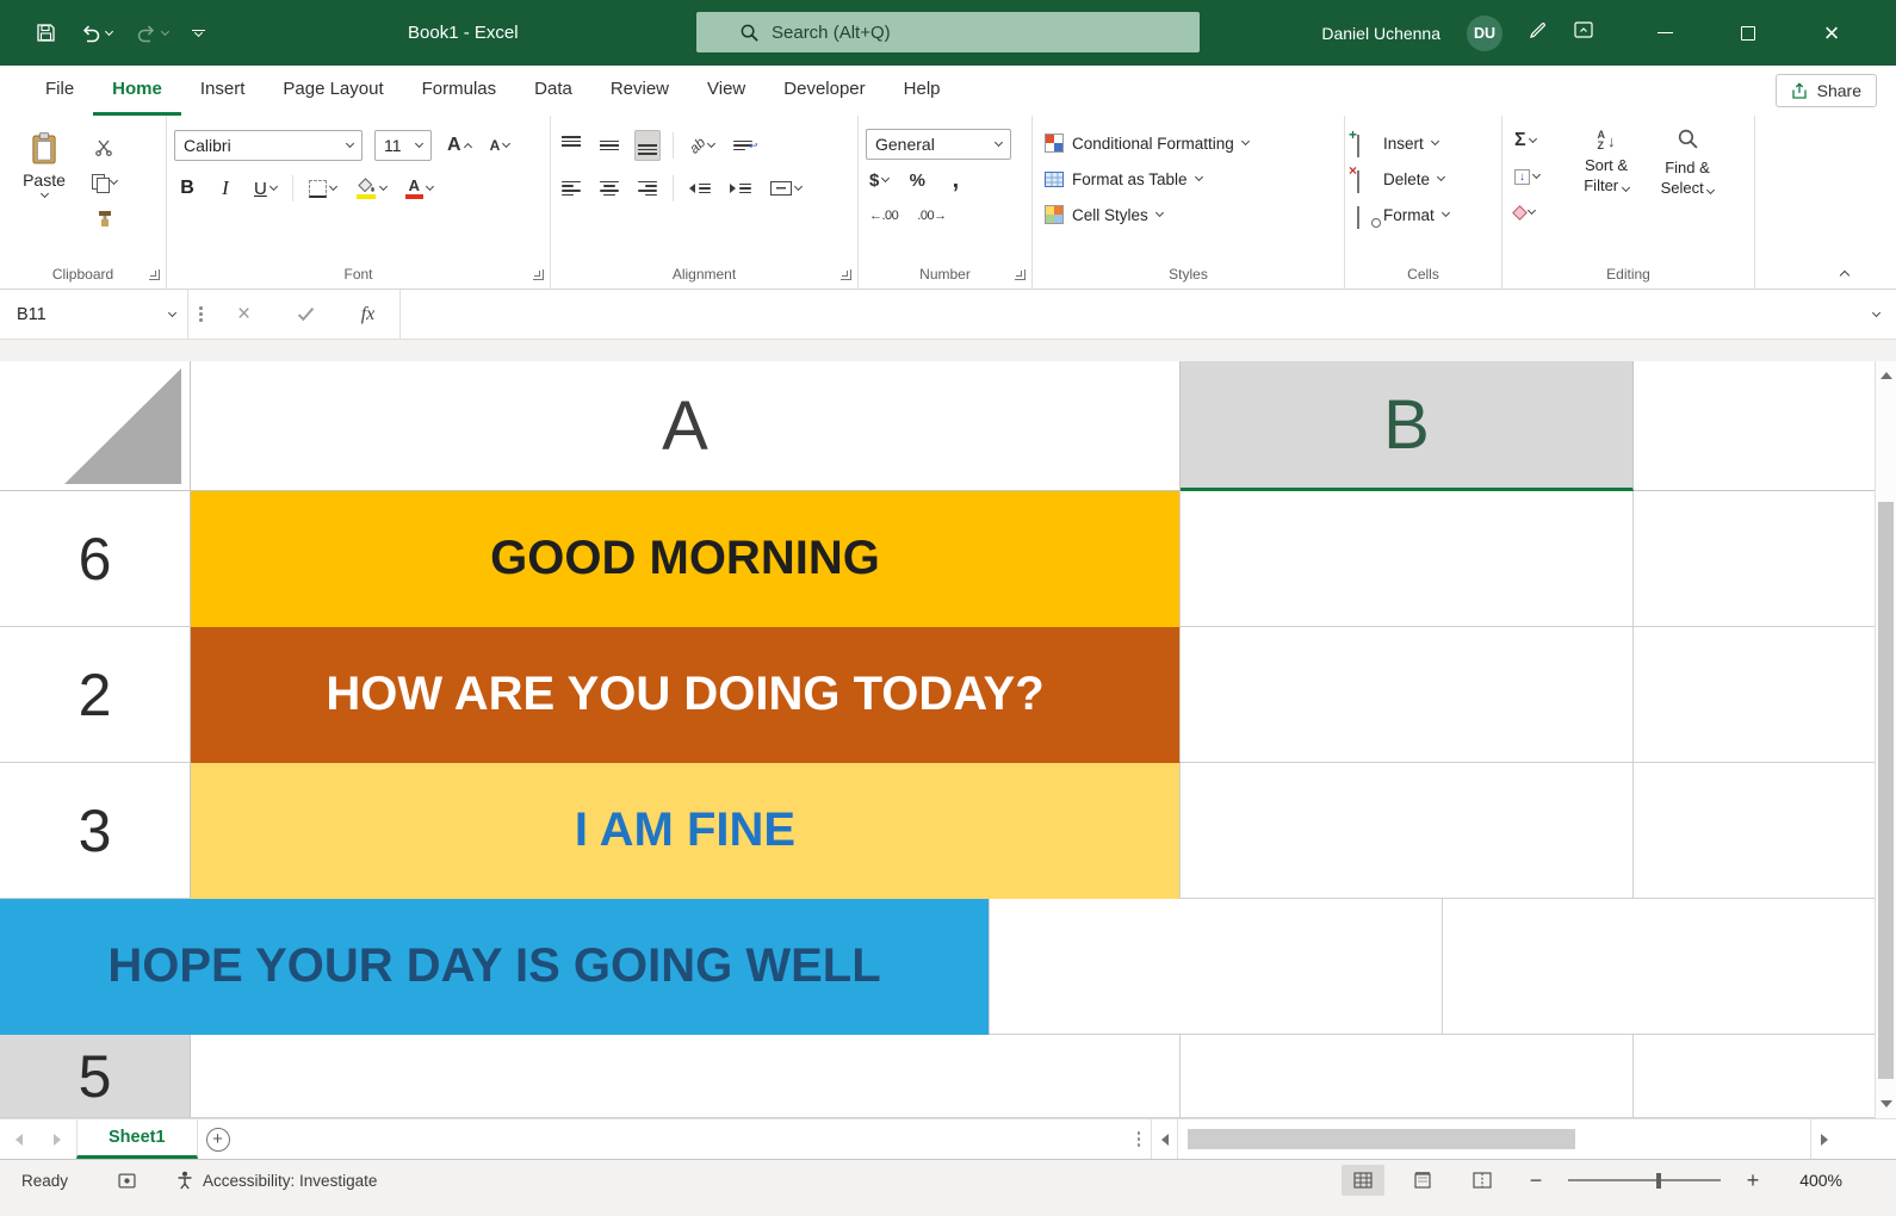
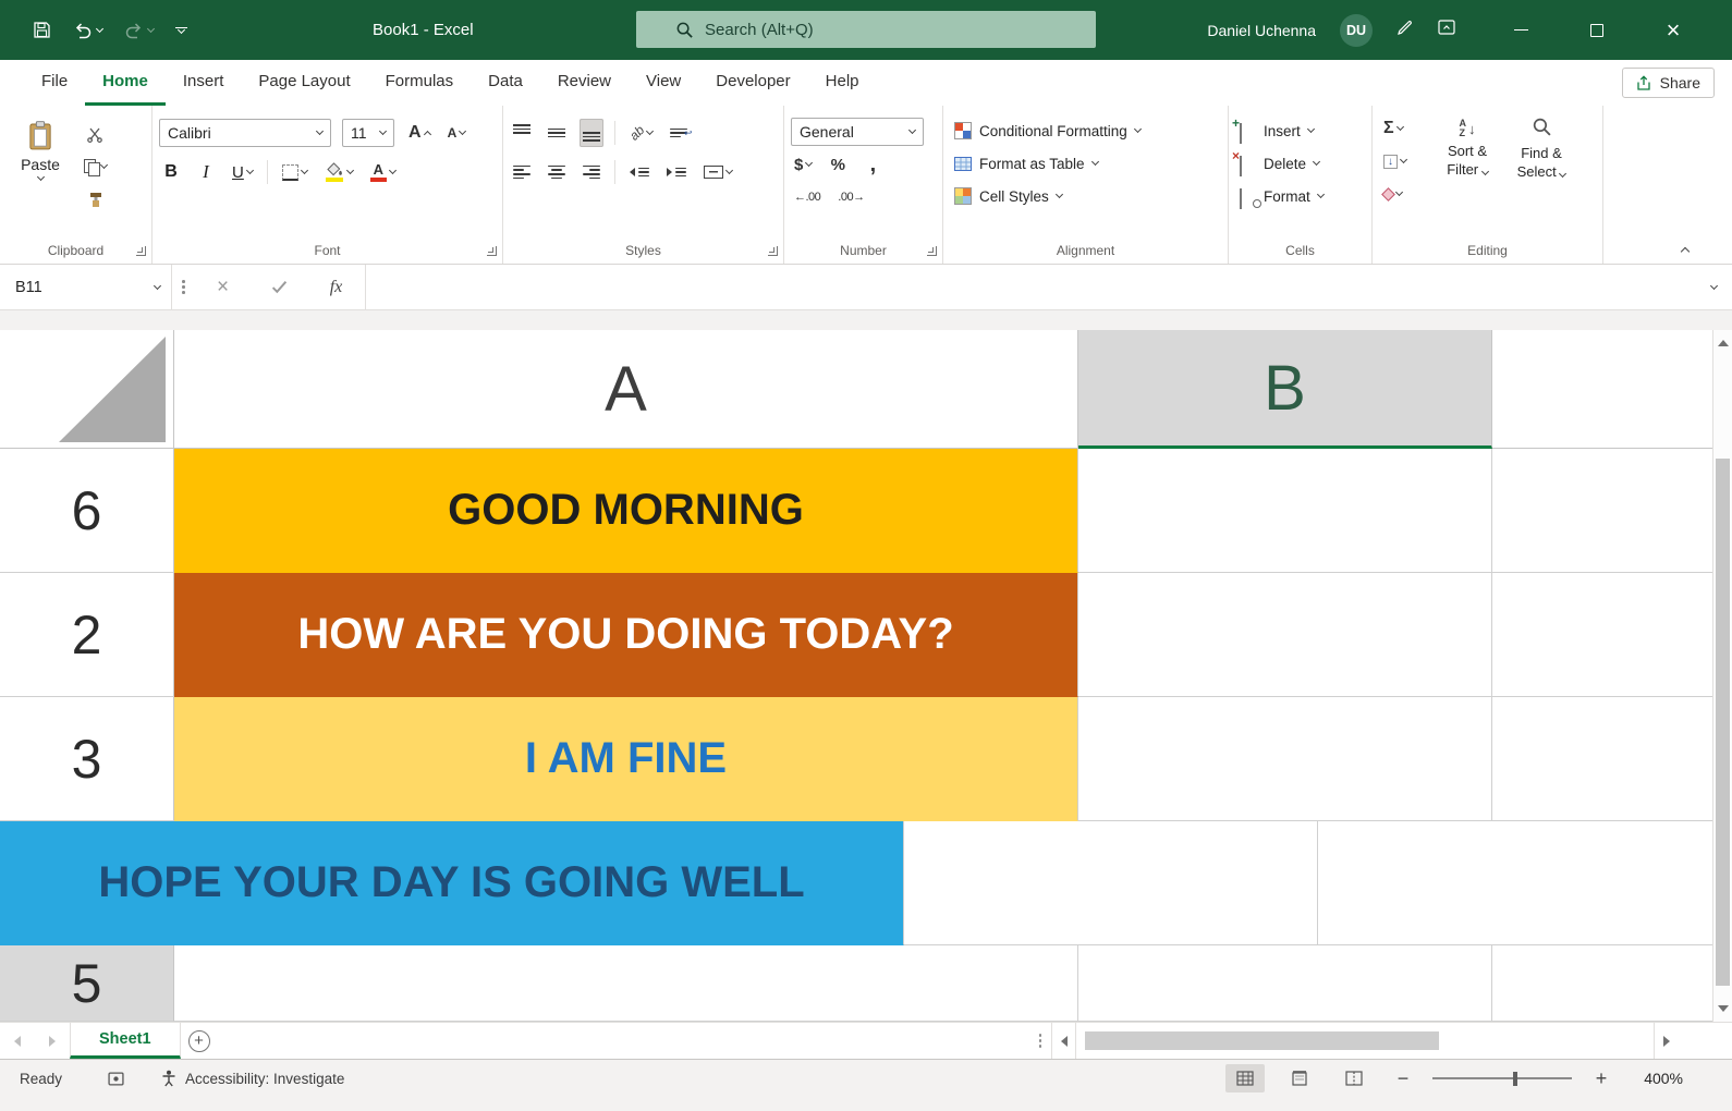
  Book1 - Excel
  Search (Alt+Q)
  Daniel Uchenna
  DU
  ×
  File
  Home
  Insert
  Page Layout
  Formulas
  Data
  Review
  View
  Developer
  Help
  Share
  Paste
  Clipboard
  Calibri
  11
  A
  A
  B
  I
  U
  A
  Font
  ↩
- Alignment
+ Styles
  General
  $
  %
  ,
  ←.00
  .00→
  Number
  Conditional Formatting
  Format as Table
  Cell Styles
- Styles
+ Alignment
  +
  Insert
  ×
  Delete
  Format
  Cells
  Σ
  ↓
  A
  Z
  ↓
  Sort &
  Filter
  Find &
  Select
  Editing
  B11
  ×
  fx
  A
  B
  6
  GOOD MORNING
  2
  HOW ARE YOU DOING TODAY?
  3
  I AM FINE
  HOPE YOUR DAY IS GOING WELL
  5
  Sheet1
  +
  Ready
  Accessibility: Investigate
  −
  +
  400%
